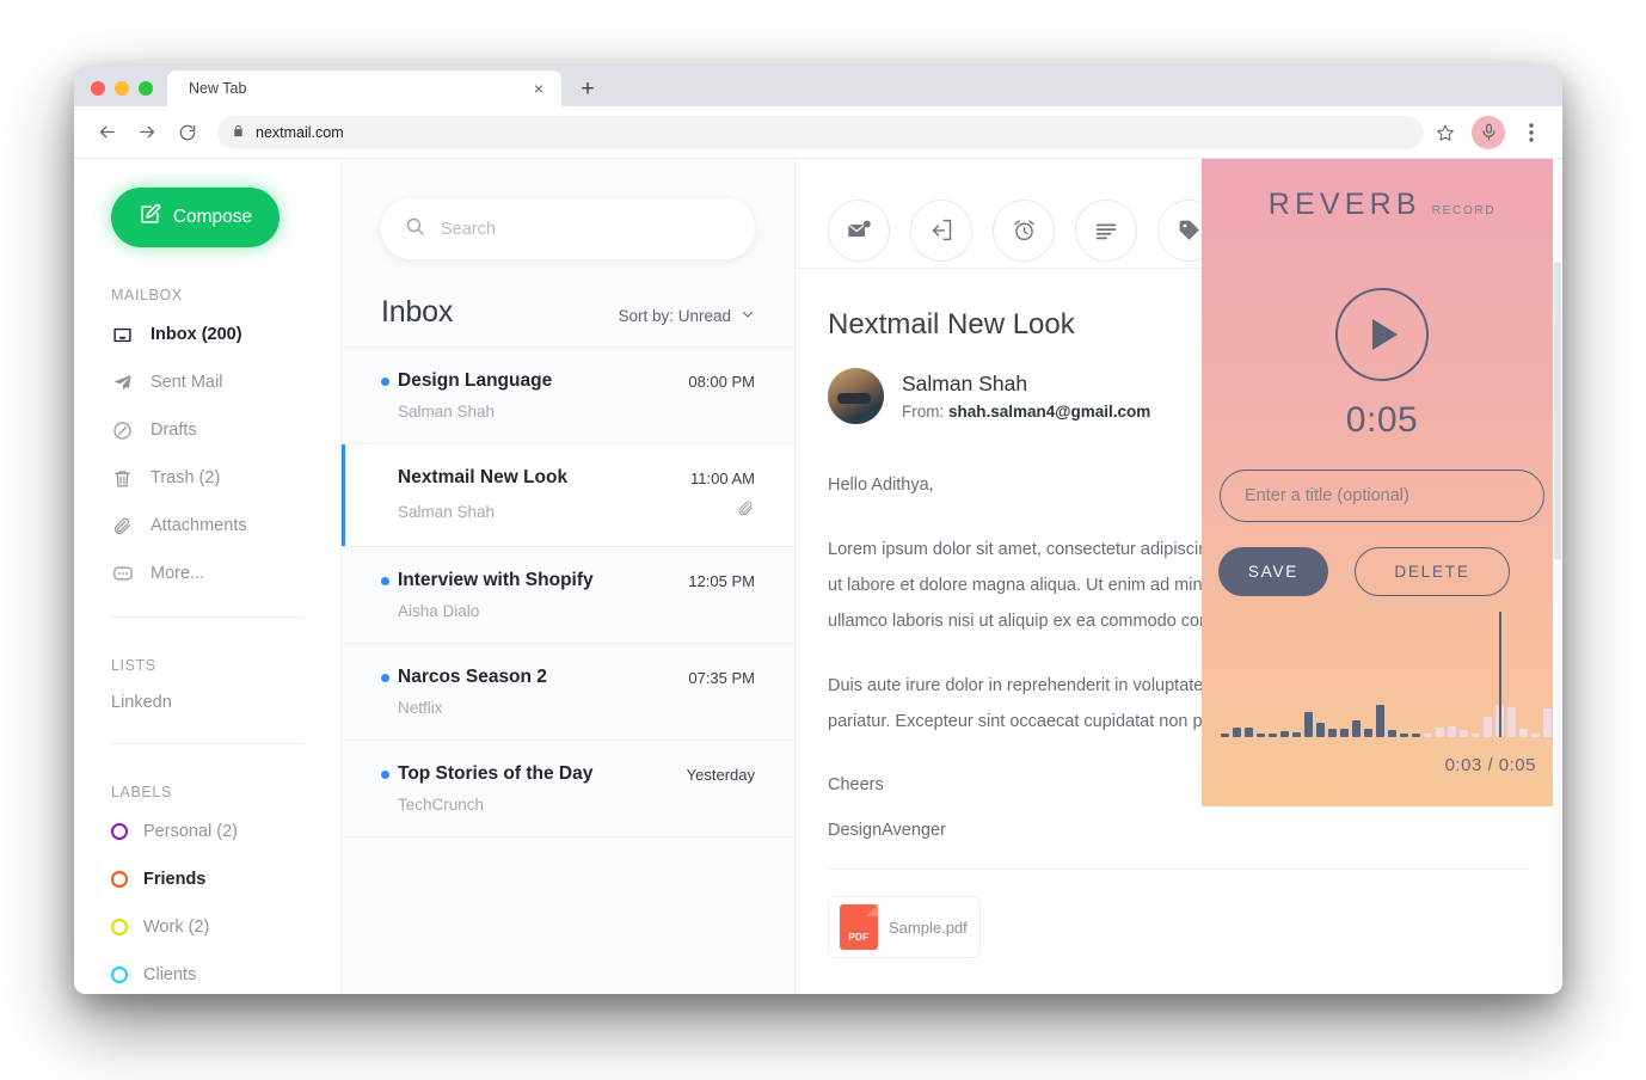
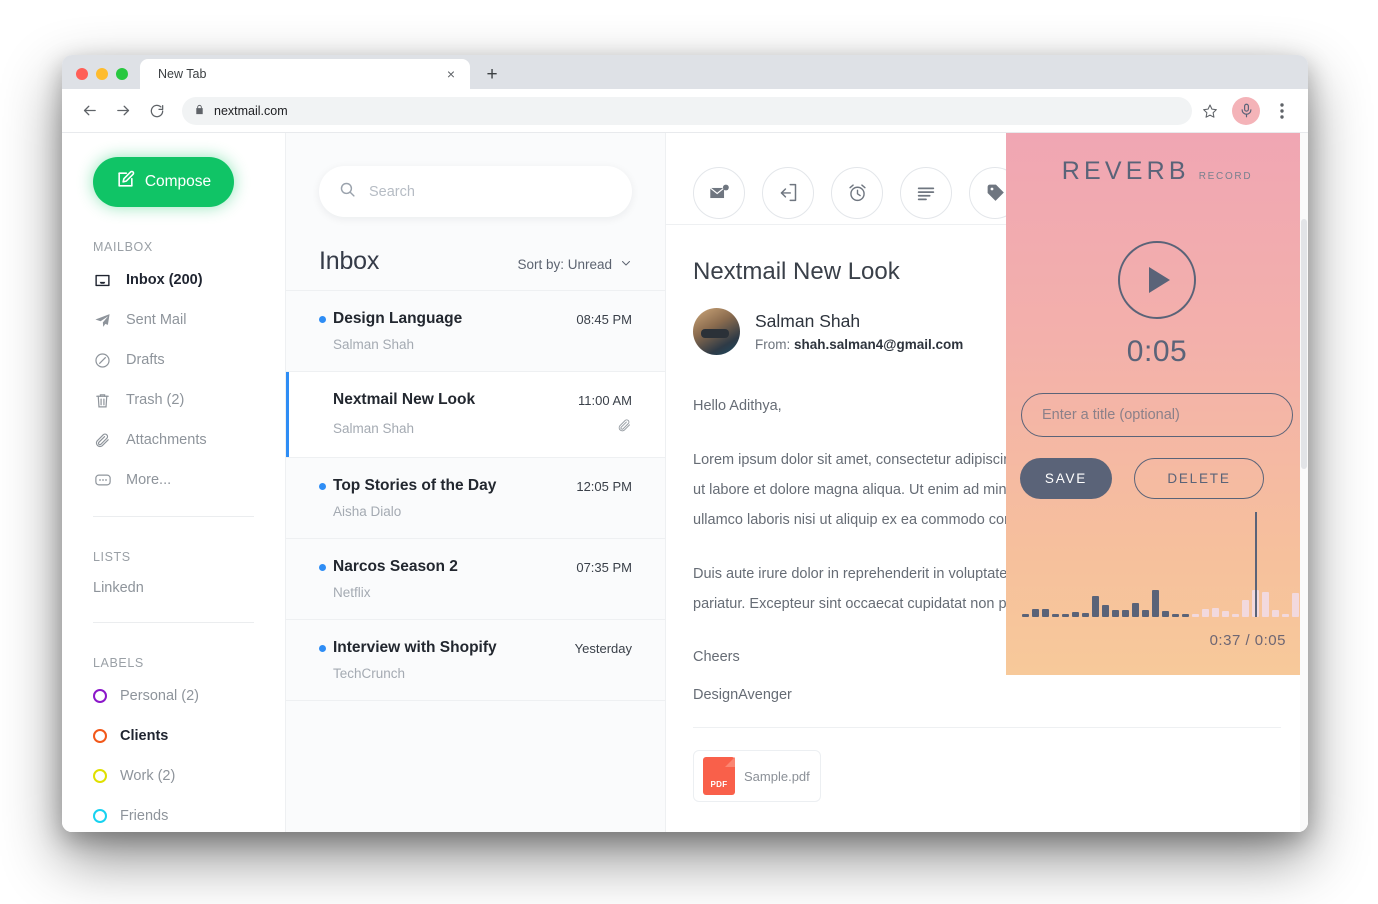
  New Tab
  ×
  +
  nextmail.com
  Compose
  MAILBOX
  Inbox (200)
  Sent Mail
  Drafts
  Trash (2)
  Attachments
  More...
  LISTS
  Linkedn
  LABELS
  Personal (2)
- Friends
+ Clients
  Work (2)
- Clients
+ Friends
  Search
  Inbox
  Sort by: Unread
  Design Language
- 08:00 PM
+ 08:45 PM
  Salman Shah
  Nextmail New Look
  11:00 AM
  Salman Shah
- Interview with Shopify
+ Top Stories of the Day
  12:05 PM
  Aisha Dialo
  Narcos Season 2
  07:35 PM
  Netflix
- Top Stories of the Day
+ Interview with Shopify
  Yesterday
  TechCrunch
  Nextmail New Look
  Salman Shah
  From: shah.salman4@gmail.com
  Hello Adithya,
  Cheers
  DesignAvenger
  PDF
  Sample.pdf
  REVERB
  RECORD
  0:05
  Enter a title (optional)
  SAVE
  DELETE
- 0:03 / 0:05
+ 0:37 / 0:05
